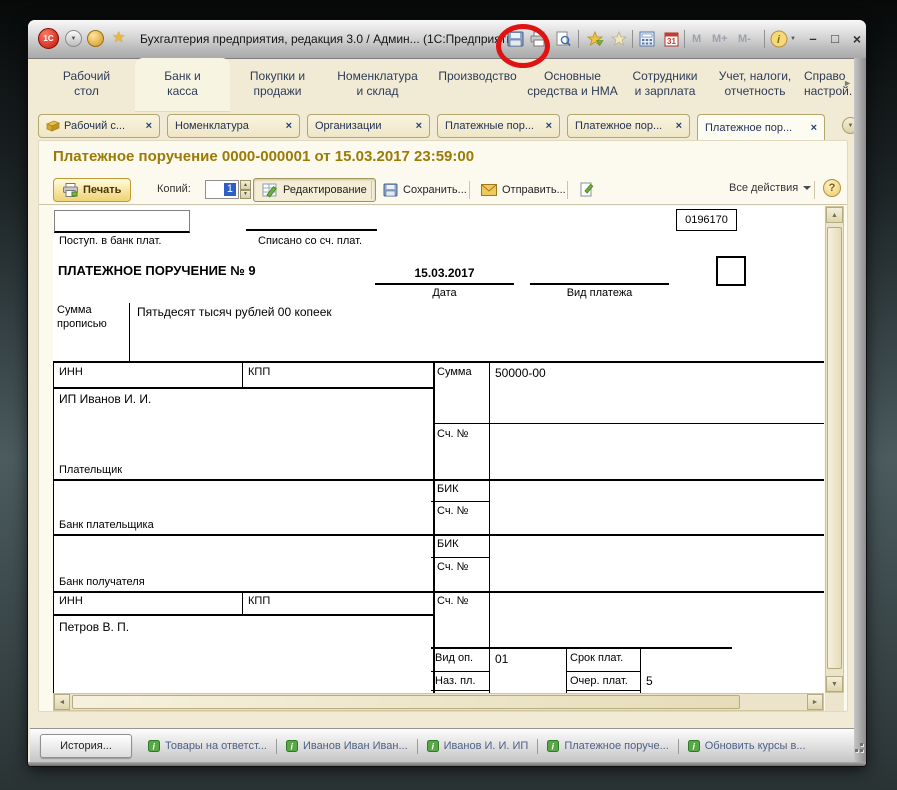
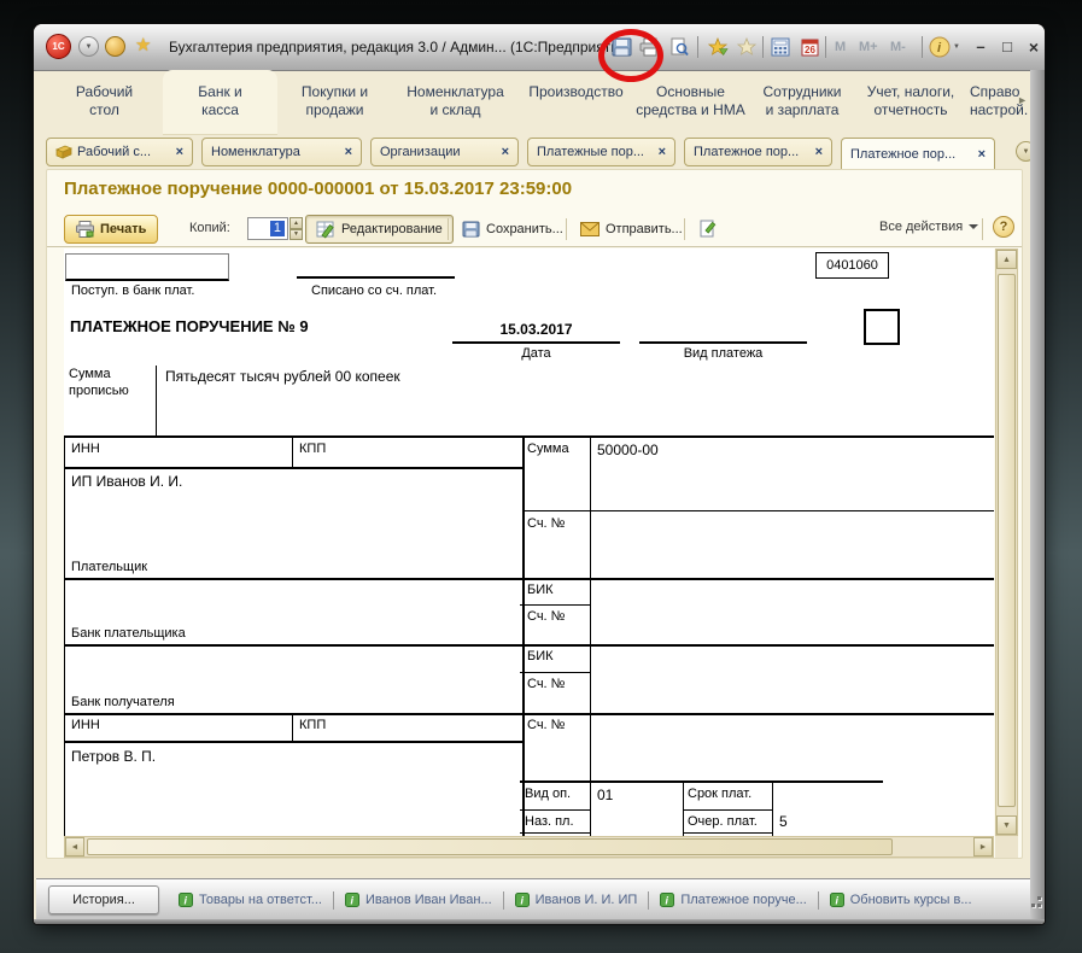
  1С
  ★
  Бухгалтерия предприятия, редакция 3.0 / Админ... (1С:Предприят
- 31
+ 26
  M
  M+
  M-
  i
  –
  □
  ×
  Рабочий
  стол
  Банк и
  касса
  Покупки и
  продажи
  Номенклатура
  и склад
  Производство
  Основные
  средства и НМА
  Сотрудники
  и зарплата
  Учет, налоги,
  отчетность
  Справо
  настрой.
  ►
  Рабочий с...
  ×
  Номенклатура
  ×
  Организации
  ×
  Платежные пор...
  ×
  Платежное пор...
  ×
  Платежное пор...
  ×
  Платежное поручение 0000-000001 от 15.03.2017 23:59:00
  Печать
  Копий:
  1
  Редактирование
  Сохранить...
  Отправить...
  Все действия
  ?
  Поступ. в банк плат.
  Списано со сч. плат.
- 0196170
+ 0401060
  ПЛАТЕЖНОЕ ПОРУЧЕНИЕ № 9
  15.03.2017
  Дата
  Вид платежа
  Сумма
  прописью
  Пятьдесят тысяч рублей 00 копеек
  ИНН
  КПП
  Сумма
  50000-00
  ИП Иванов И. И.
  Сч. №
  Плательщик
  БИК
  Сч. №
  Банк плательщика
  БИК
  Сч. №
  Банк получателя
  ИНН
  КПП
  Сч. №
  Петров В. П.
  Вид оп.
  01
  Срок плат.
  Наз. пл.
  Очер. плат.
  5
  История...
  i
  Товары на ответст...
  i
  Иванов Иван Иван...
  i
  Иванов И. И. ИП
  i
  Платежное поруче...
  i
  Обновить курсы в...
